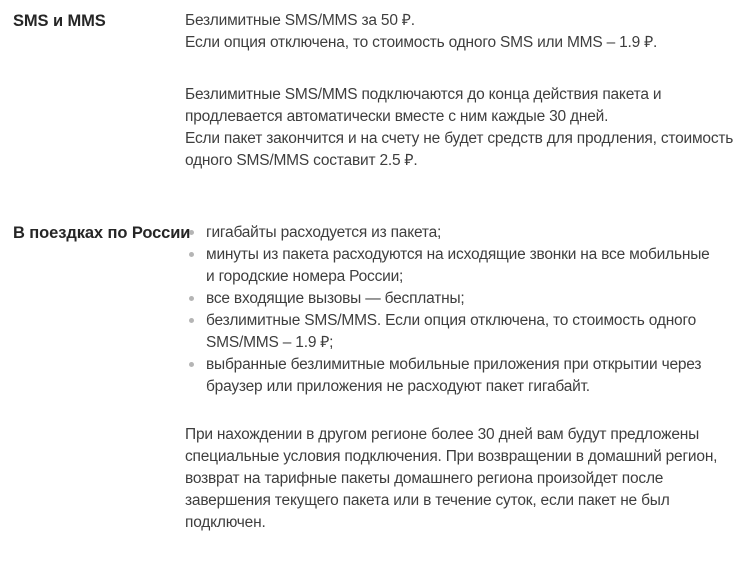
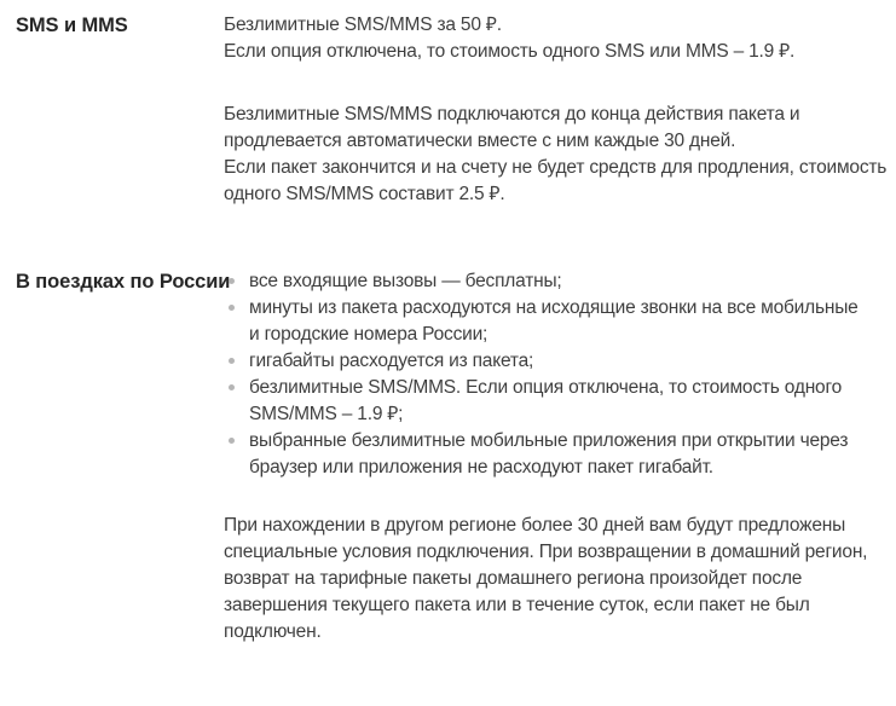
  SMS и MMS
  Безлимитные SMS/MMS за 50 ₽.
  Если опция отключена, то стоимость одного SMS или MMS – 1.9 ₽.
  Безлимитные SMS/MMS подключаются до конца действия пакета и
  продлевается автоматически вместе с ним каждые 30 дней.
  Если пакет закончится и на счету не будет средств для продления, стоимость
  одного SMS/MMS составит 2.5 ₽.
  В поездках по Росси
- гигабайты расходуется из пакета;
+ все входящие вызовы — бесплатны;
  минуты из пакета расходуются на исходящие звонки на все мобильные
  и городские номера России;
- все входящие вызовы — бесплатны;
+ гигабайты расходуется из пакета;
  безлимитные SMS/MMS. Если опция отключена, то стоимость одного
  SMS/MMS – 1.9 ₽;
  выбранные безлимитные мобильные приложения при открытии через
  браузер или приложения не расходуют пакет гигабайт.
  При нахождении в другом регионе более 30 дней вам будут предложены
  специальные условия подключения. При возвращении в домашний регион,
  возврат на тарифные пакеты домашнего региона произойдет после
  завершения текущего пакета или в течение суток, если пакет не был
  подключен.
